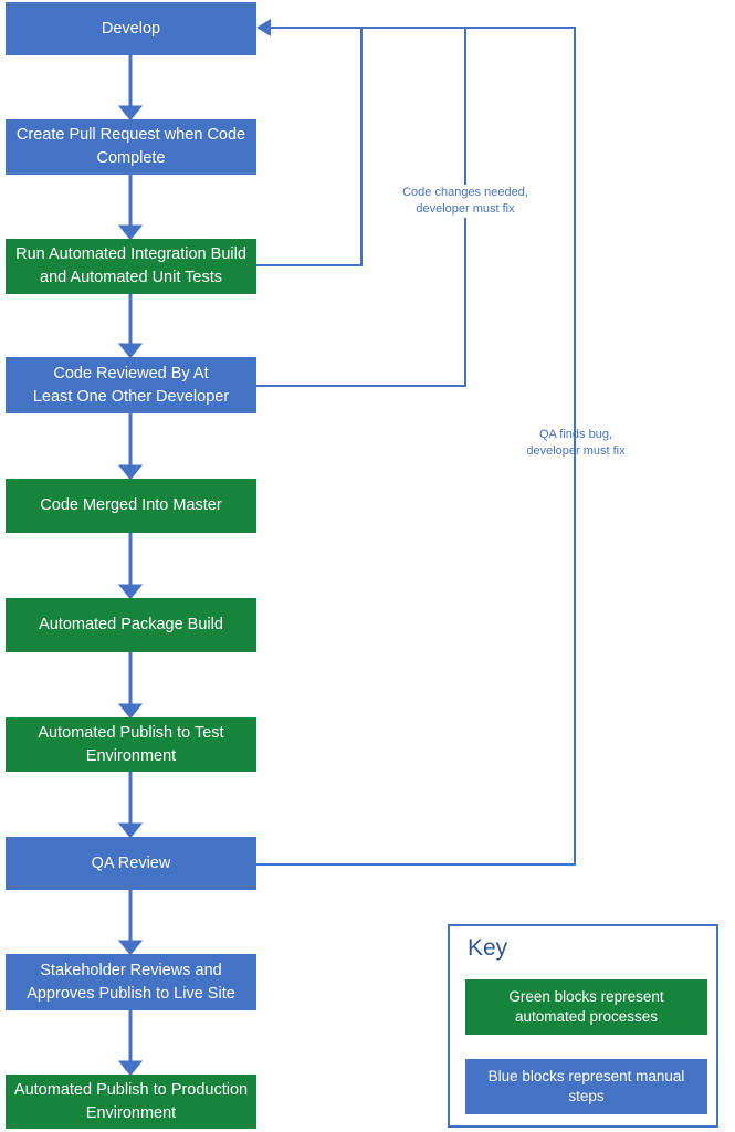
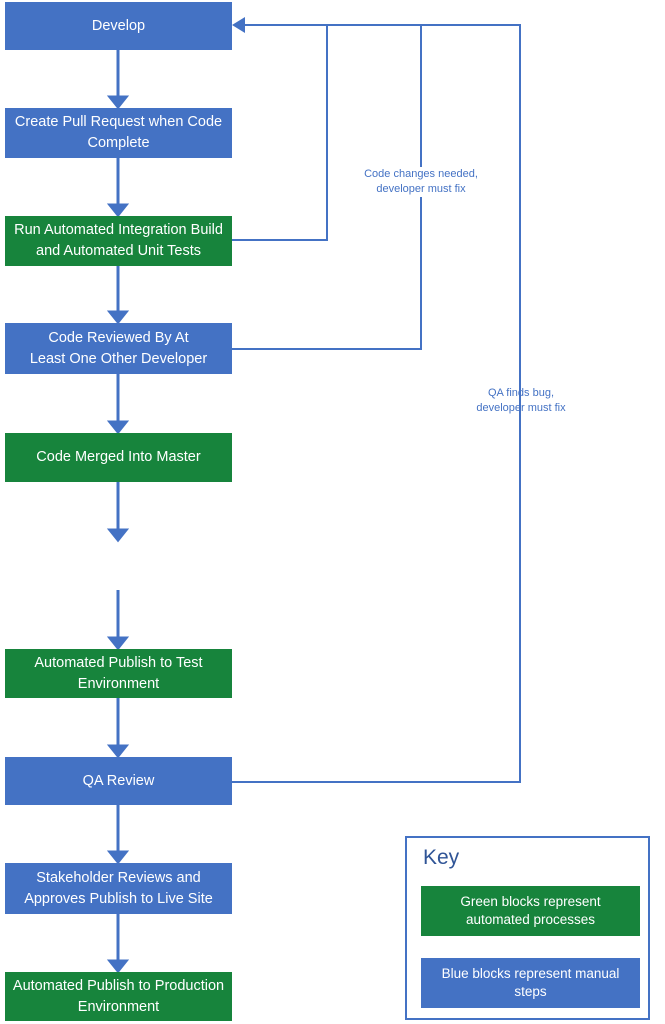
  Develop
  Create Pull Request when Code
  Complete
  Run Automated Integration Build
  and Automated Unit Tests
  Code Reviewed By At
  Least One Other Developer
  Code Merged Into Master
- Automated Package Build
  Automated Publish to Test
  Environment
  QA Review
  Stakeholder Reviews and
  Approves Publish to Live Site
  Automated Publish to Production
  Environment
  Code changes needed,
  developer must fix
  QA finds bug,
  developer must fix
  Key
  Green blocks represent
  automated processes
  Blue blocks represent manual
  steps
